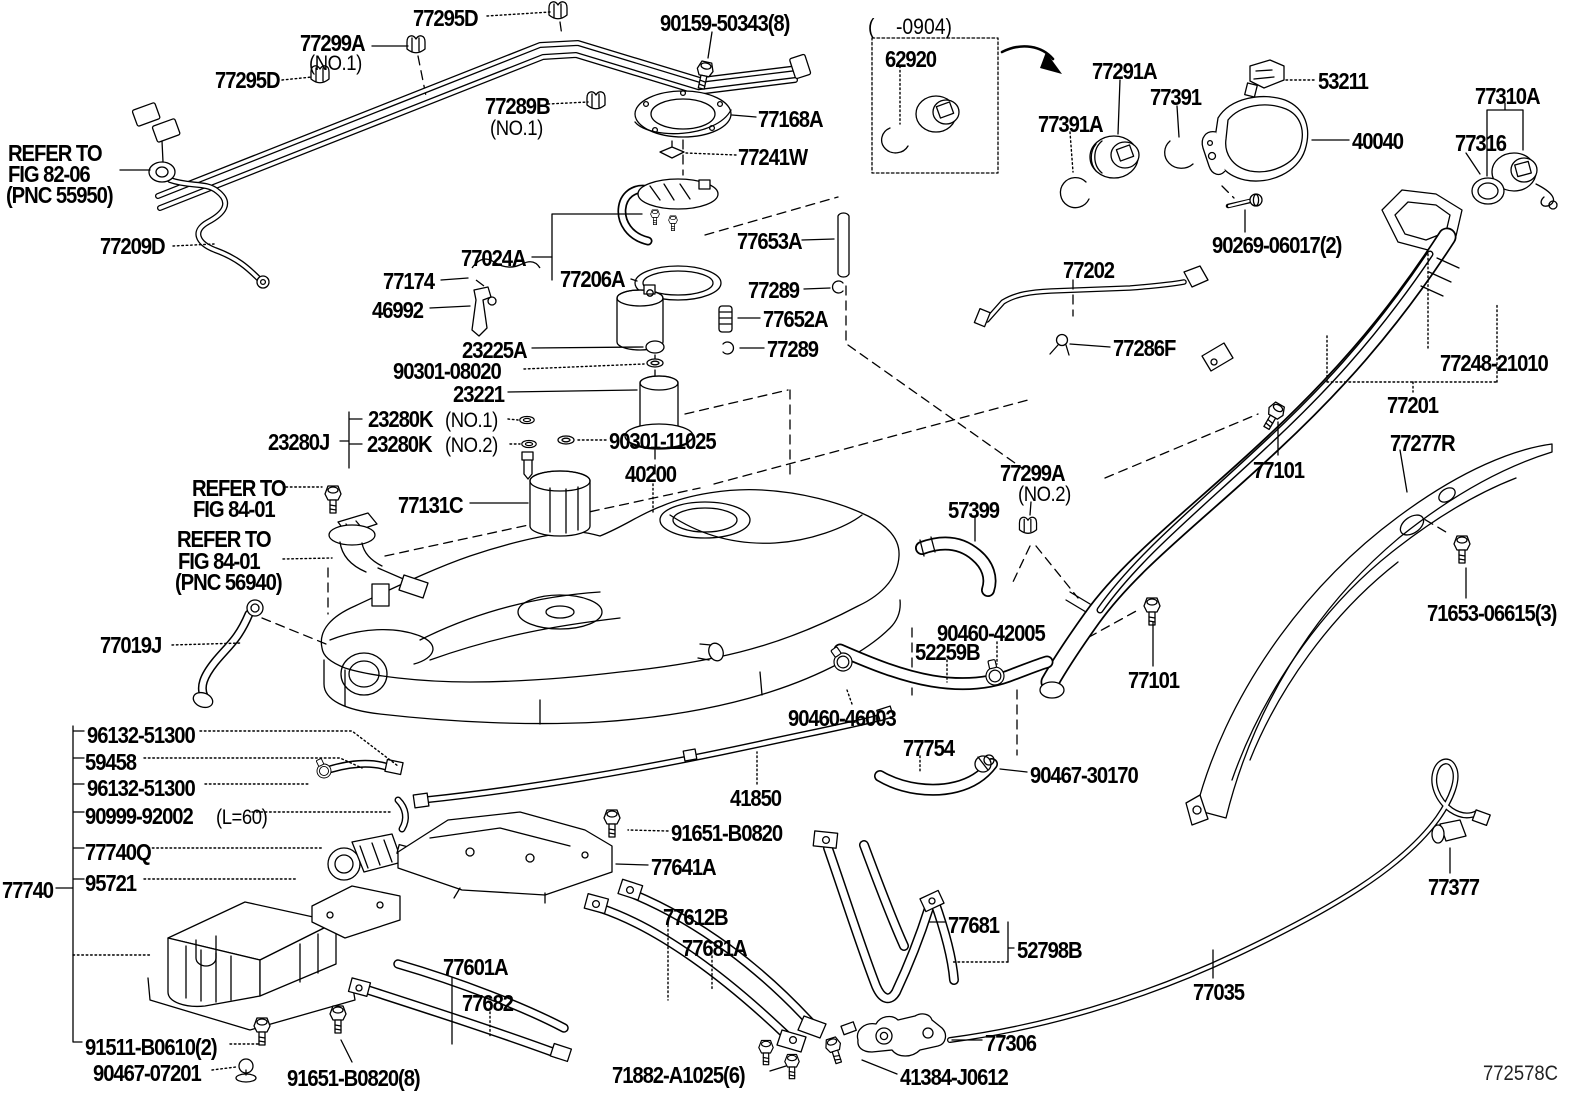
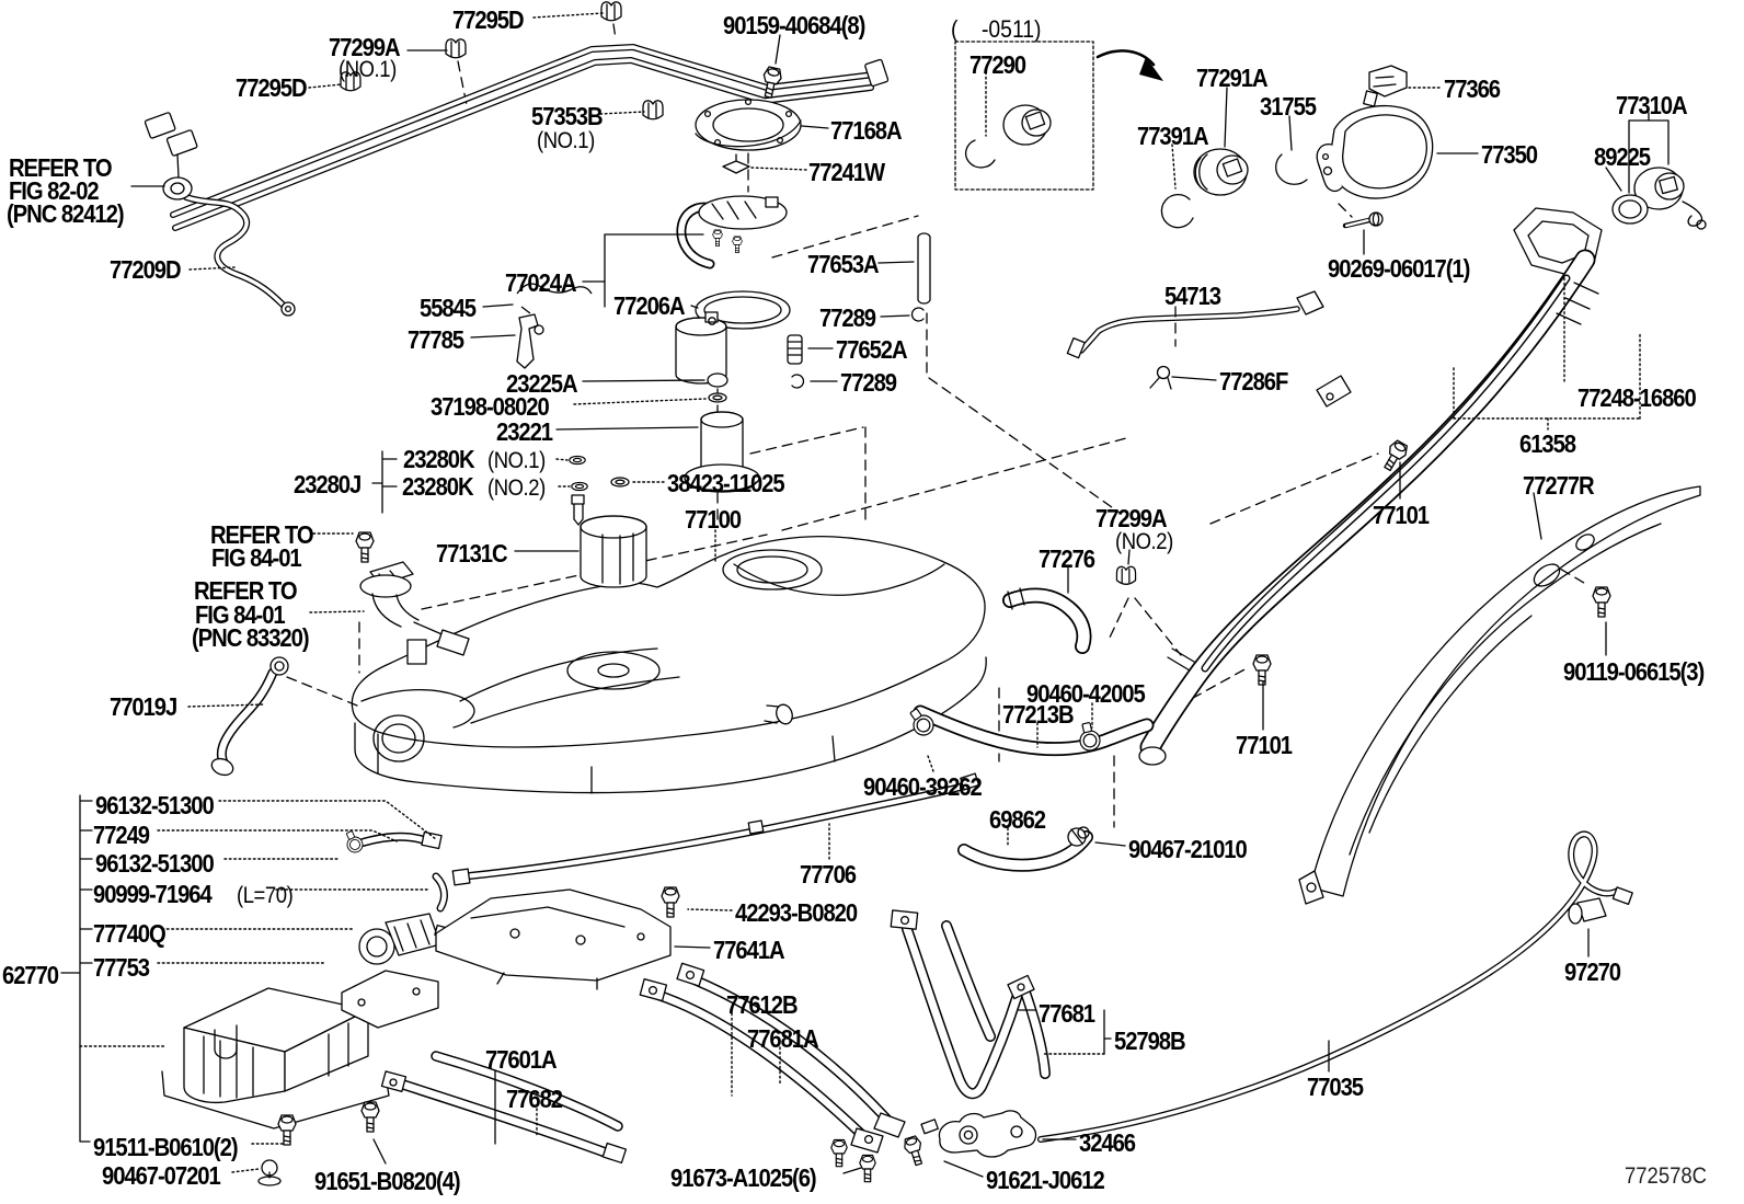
  77295D
  77299A
  (NO.1)
  77295D
- 90159-50343(8)
+ 90159-40684(8)
- 77289B
+ 57353B
  (NO.1)
  77168A
  77241W
  REFER TO
- FIG 82-06
+ FIG 82-02
- (PNC 55950)
+ (PNC 82412)
  77209D
  77653A
  77024A
- 77174
+ 55845
  77206A
  77289
- 46992
+ 77785
  77652A
  77289
  23225A
- 90301-08020
+ 37198-08020
  23221
  23280K
  (NO.1)
  23280J
  23280K
  (NO.2)
- 90301-11025
+ 38423-11025
- 40200
+ 77100
  REFER TO
  FIG 84-01
  77131C
  REFER TO
  FIG 84-01
- (PNC 56940)
+ (PNC 83320)
  77019J
- ( -0904)
+ ( -0511)
- 62920
+ 77290
  77291A
- 77391
+ 31755
  77391A
- 53211
+ 77366
- 40040
+ 77350
  77310A
- 77316
+ 89225
- 90269-06017(2)
+ 90269-06017(1)
- 77202
+ 54713
  77286F
- 77248-21010
+ 77248-16860
- 77201
+ 61358
  77101
  77277R
  77299A
  (NO.2)
- 57399
+ 77276
- 71653-06615(3)
+ 90119-06615(3)
  90460-42005
- 52259B
+ 77213B
- 90460-46003
+ 90460-39262
  77101
- 77754
+ 69862
- 90467-30170
+ 90467-21010
- 41850
+ 77706
  96132-51300
- 59458
+ 77249
  96132-51300
- 90999-92002
+ 90999-71964
- (L=60)
+ (L=70)
  77740Q
- 95721
+ 77753
- 77740
+ 62770
  91511-B0610(2)
  90467-07201
- 91651-B0820(8)
+ 91651-B0820(4)
  77601A
  77682
- 91651-B0820
+ 42293-B0820
  77641A
  77612B
  77681A
- 71882-A1025(6)
+ 91673-A1025(6)
  77681
  52798B
- 77306
+ 32466
- 41384-J0612
+ 91621-J0612
  77035
- 77377
+ 97270
  772578C
